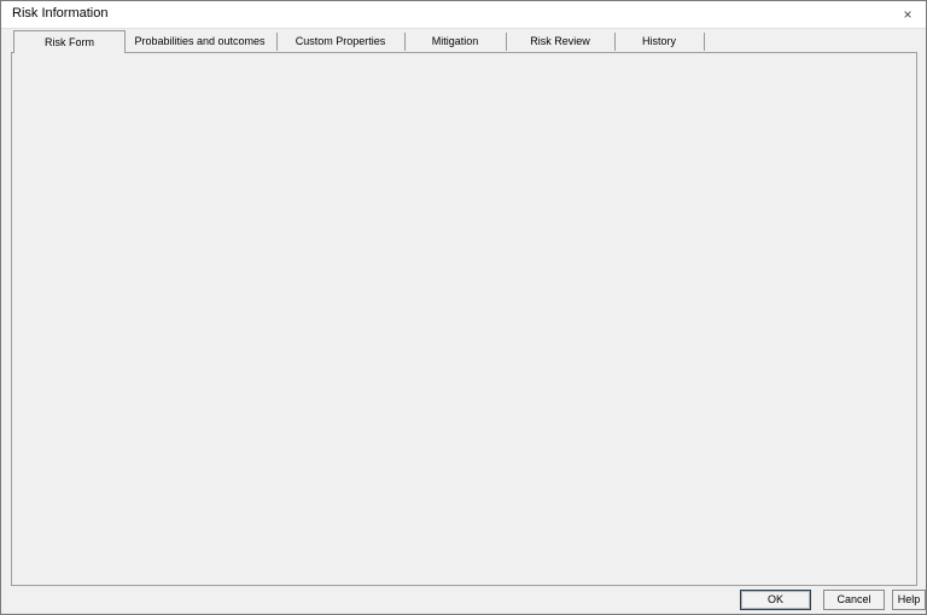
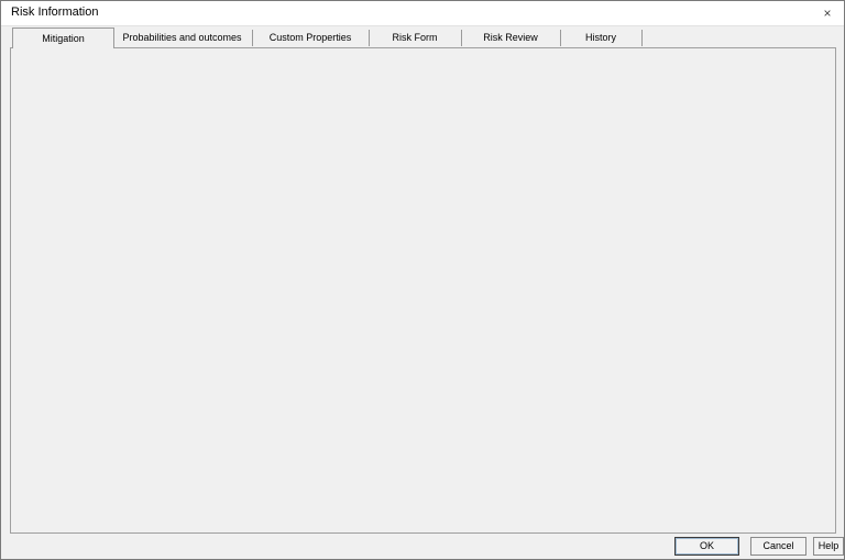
  Risk Information
  ×
- Risk Form
+ Mitigation
  Probabilities and outcomes
  Custom Properties
- Mitigation
+ Risk Form
  Risk Review
  History
  OK
  Cancel
  Help
